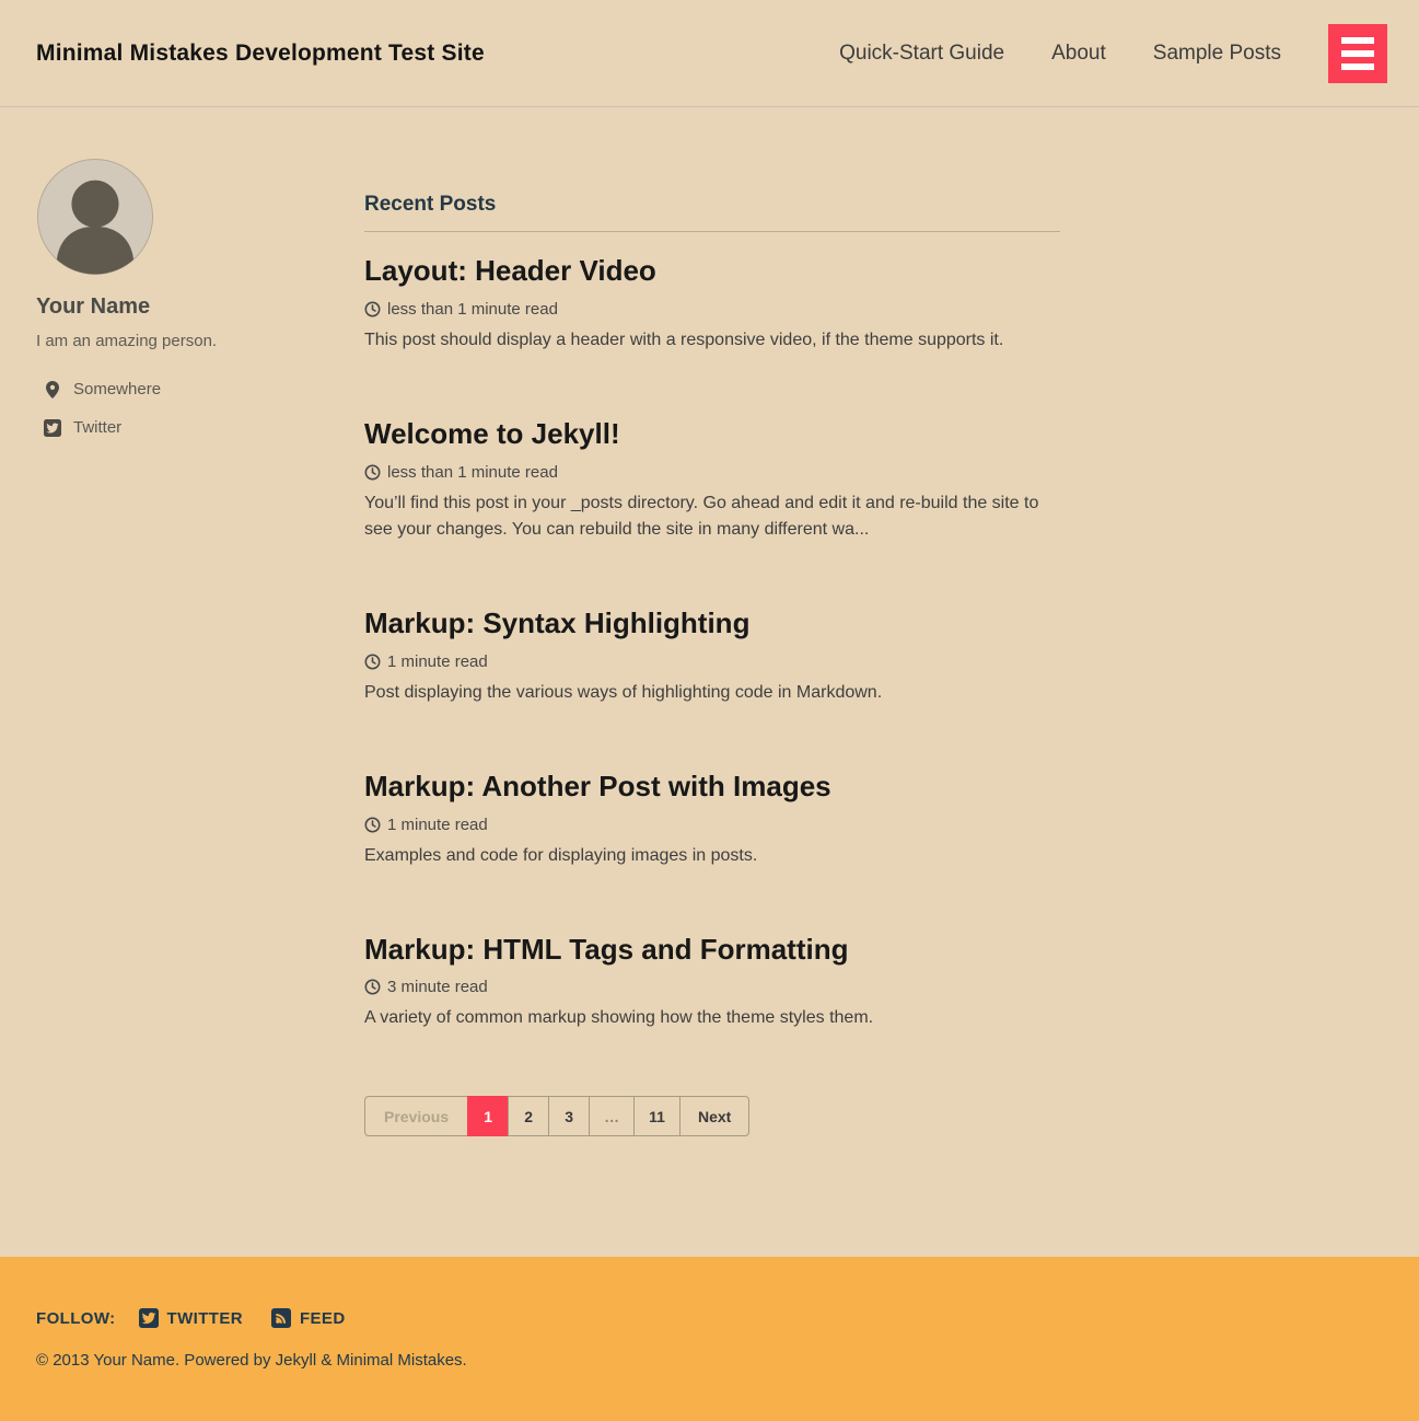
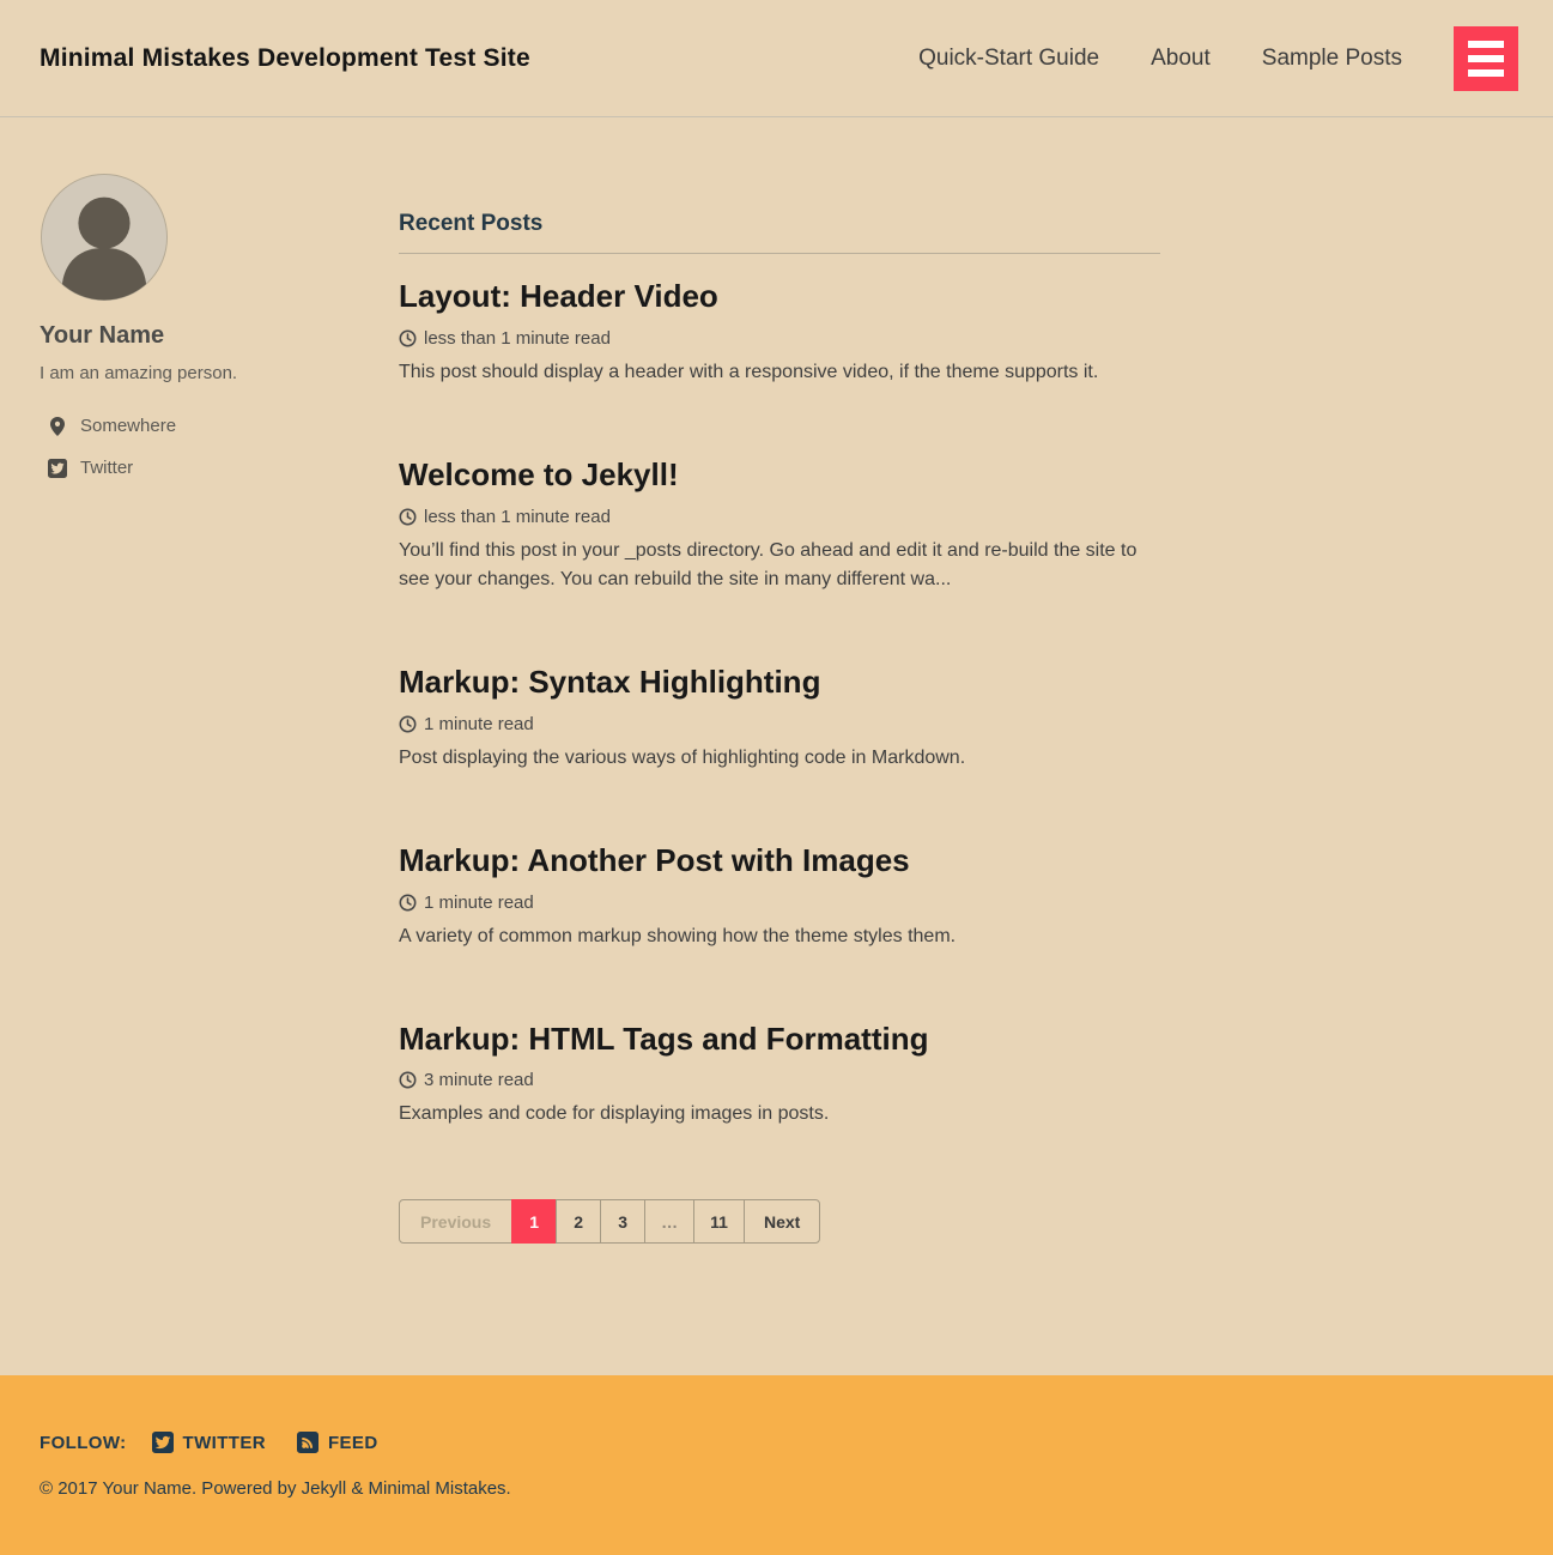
  Minimal Mistakes Development Test Site
  Quick-Start Guide
  About
  Sample Posts
  Your Name
  I am an amazing person.
  Somewhere
  Twitter
  Recent Posts
  Layout: Header Video
  less than 1 minute read
  This post should display a header with a responsive video, if the theme supports it.
  Welcome to Jekyll!
  less than 1 minute read
  You’ll find this post in your _posts directory. Go ahead and edit it and re-build the site to see your changes. You can rebuild the site in many different wa...
  Markup: Syntax Highlighting
  1 minute read
  Post displaying the various ways of highlighting code in Markdown.
  Markup: Another Post with Images
  1 minute read
- Examples and code for displaying images in posts.
+ A variety of common markup showing how the theme styles them.
  Markup: HTML Tags and Formatting
  3 minute read
- A variety of common markup showing how the theme styles them.
+ Examples and code for displaying images in posts.
  Previous
  1
  2
  3
  …
  11
  Next
  FOLLOW:
  TWITTER
  FEED
- © 2013 Your Name. Powered by Jekyll & Minimal Mistakes.
+ © 2017 Your Name. Powered by Jekyll & Minimal Mistakes.
